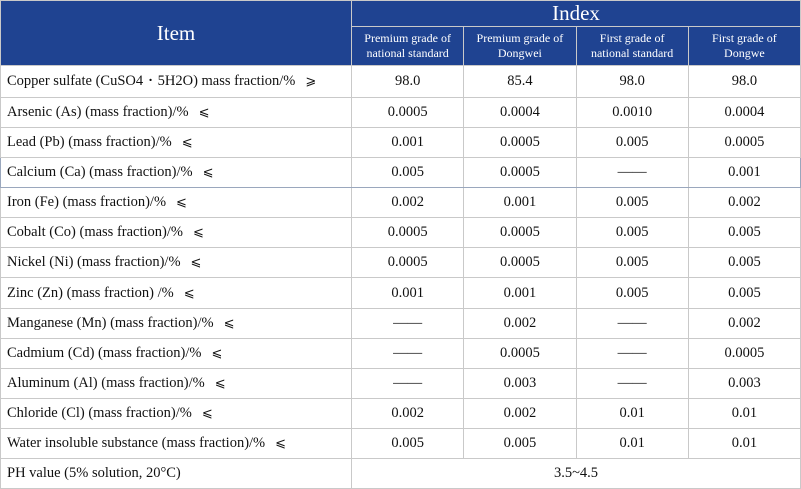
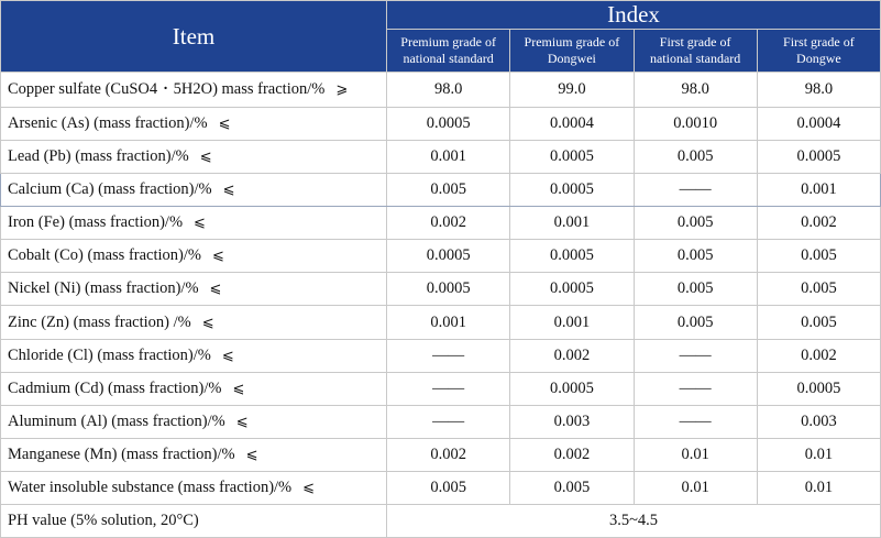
  Item	Index
  Premium grade of national standard	Premium grade of Dongwei	First grade of national standard	First grade of Dongwe
- Copper sulfate (CuSO4・5H2O) mass fraction/% ⩾	98.0	85.4	98.0	98.0
+ Copper sulfate (CuSO4・5H2O) mass fraction/% ⩾	98.0	99.0	98.0	98.0
  Arsenic (As) (mass fraction)/% ⩽	0.0005	0.0004	0.0010	0.0004
  Lead (Pb) (mass fraction)/% ⩽	0.001	0.0005	0.005	0.0005
  Calcium (Ca) (mass fraction)/% ⩽	0.005	0.0005	——	0.001
  Iron (Fe) (mass fraction)/% ⩽	0.002	0.001	0.005	0.002
  Cobalt (Co) (mass fraction)/% ⩽	0.0005	0.0005	0.005	0.005
  Nickel (Ni) (mass fraction)/% ⩽	0.0005	0.0005	0.005	0.005
  Zinc (Zn) (mass fraction) /% ⩽	0.001	0.001	0.005	0.005
- Manganese (Mn) (mass fraction)/% ⩽	——	0.002	——	0.002
+ Chloride (Cl) (mass fraction)/% ⩽	——	0.002	——	0.002
  Cadmium (Cd) (mass fraction)/% ⩽	——	0.0005	——	0.0005
  Aluminum (Al) (mass fraction)/% ⩽	——	0.003	——	0.003
- Chloride (Cl) (mass fraction)/% ⩽	0.002	0.002	0.01	0.01
+ Manganese (Mn) (mass fraction)/% ⩽	0.002	0.002	0.01	0.01
  Water insoluble substance (mass fraction)/% ⩽	0.005	0.005	0.01	0.01
  PH value (5% solution, 20°C)	3.5~4.5
